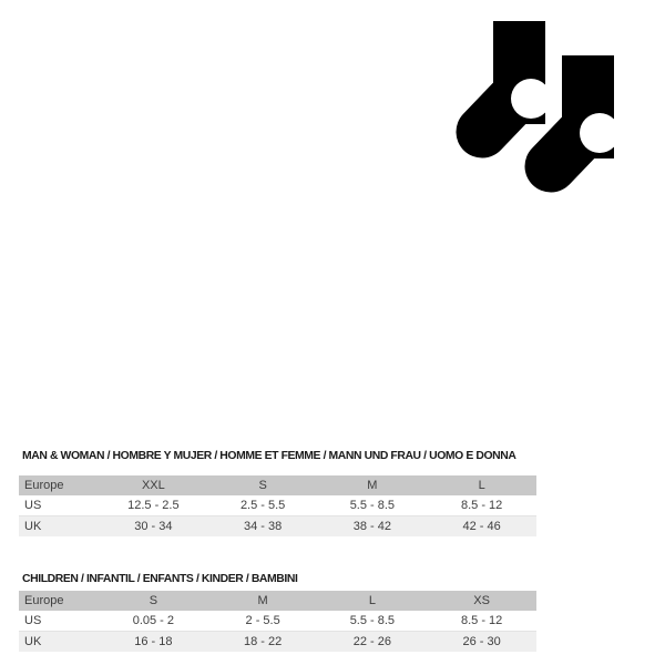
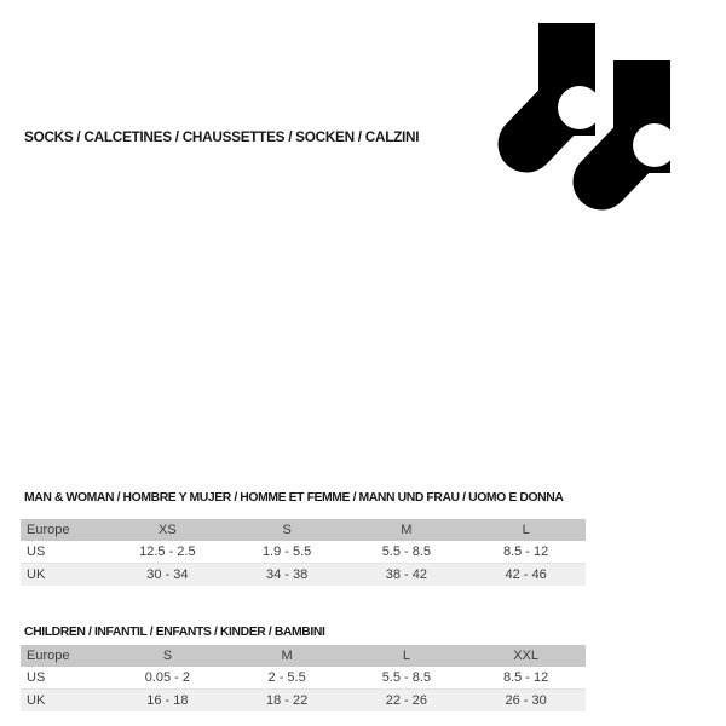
+ SOCKS / CALCETINES / CHAUSSETTES / SOCKEN / CALZINI
  MAN & WOMAN / HOMBRE Y MUJER / HOMME ET FEMME / MANN UND FRAU / UOMO E DONNA
- Europe	XXL	S	M	L
+ Europe	XS	S	M	L
- US	12.5 - 2.5	2.5 - 5.5	5.5 - 8.5	8.5 - 12
+ US	12.5 - 2.5	1.9 - 5.5	5.5 - 8.5	8.5 - 12
  UK	30 - 34	34 - 38	38 - 42	42 - 46
  CHILDREN / INFANTIL / ENFANTS / KINDER / BAMBINI
- Europe	S	M	L	XS
+ Europe	S	M	L	XXL
  US	0.05 - 2	2 - 5.5	5.5 - 8.5	8.5 - 12
  UK	16 - 18	18 - 22	22 - 26	26 - 30
